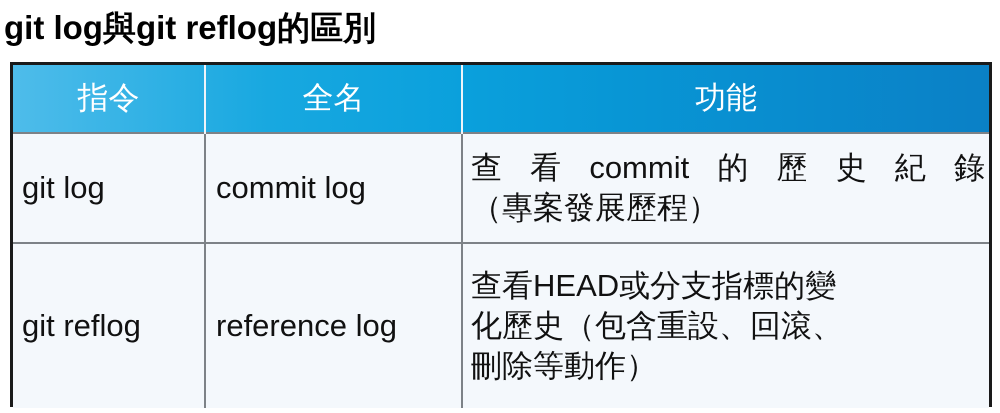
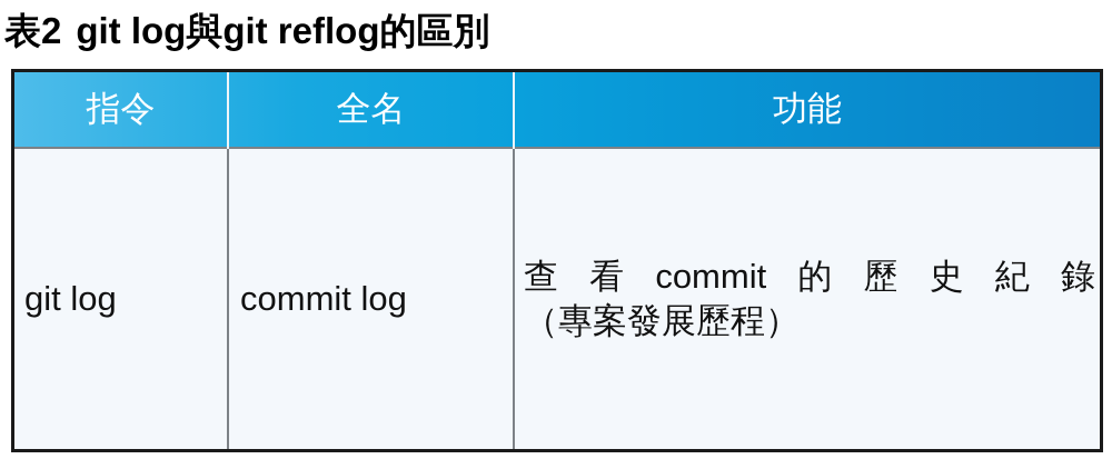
+ 表2
  git log與git reflog的區別
  指令	全名	功能
  git log	commit log	查看commit的歷史紀錄 （專案發展歷程）
- git reflog	reference log	查看HEAD或分支指標的變 化歷史（包含重設、回滾、 刪除等動作）
